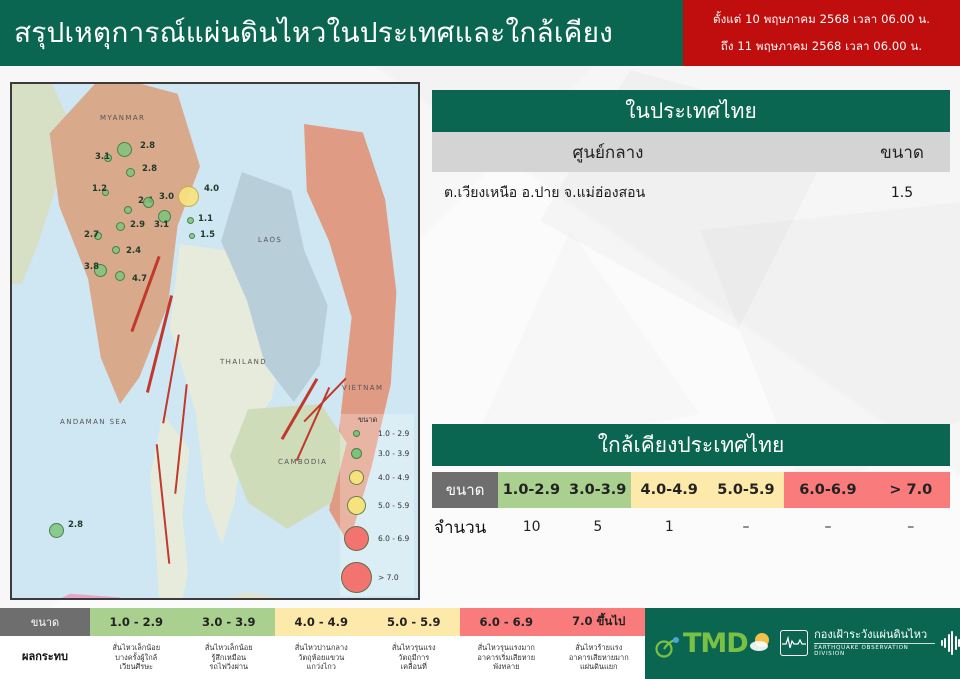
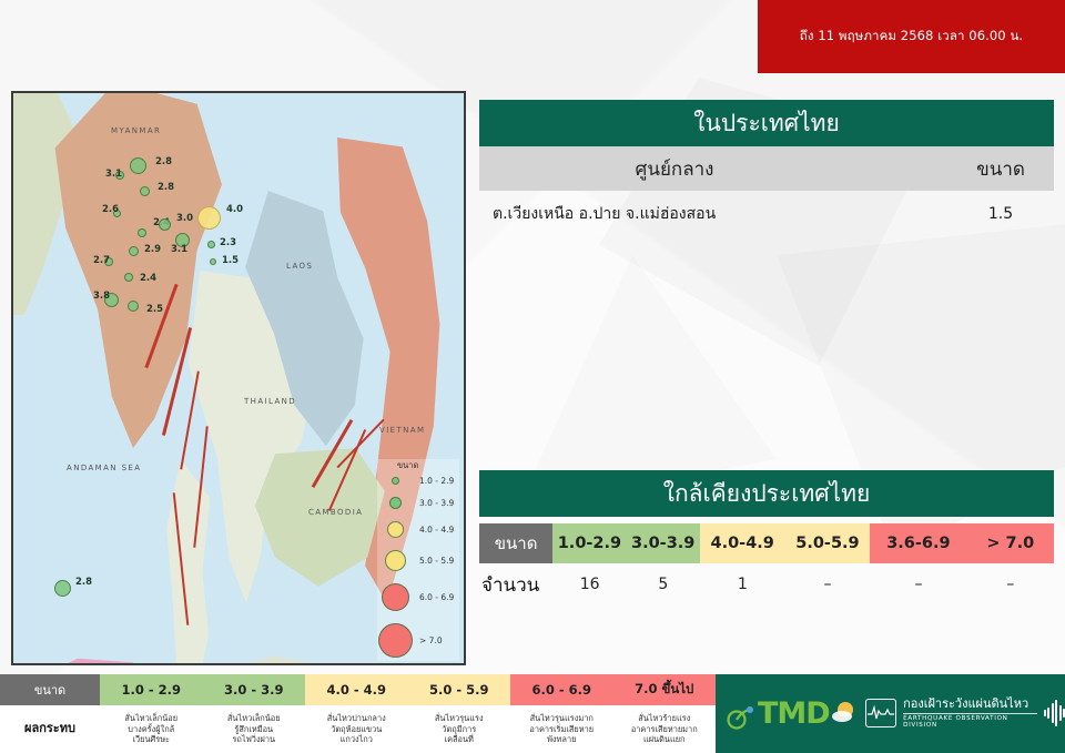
- สรุปเหตุการณ์แผ่นดินไหวในประเทศและใกล้เคียง
- ตั้งแต่ 10 พฤษภาคม 2568 เวลา 06.00 น.
  ถึง 11 พฤษภาคม 2568 เวลา 06.00 น.
  MYANMAR
  LAOS
  THAILAND
  VIETNAM
  CAMBODIA
  ANDAMAN SEA
  2.8
  3.1
  2.8
- 1.2
+ 2.6
  2.4
  3.0
  4.0
  3.1
- 1.1
+ 2.3
  1.5
  2.9
  2.7
  2.4
  3.8
- 4.7
+ 2.5
  2.8
  ขนาด
  1.0 - 2.9
  3.0 - 3.9
  4.0 - 4.9
  5.0 - 5.9
  6.0 - 6.9
  > 7.0
  ในประเทศไทย
  ศูนย์กลาง
  ขนาด
  ต.เวียงเหนือ อ.ปาย จ.แม่ฮ่องสอน
  1.5
  ใกล้เคียงประเทศไทย
  ขนาด
  1.0-2.9
  3.0-3.9
  4.0-4.9
  5.0-5.9
- 6.0-6.9
+ 3.6-6.9
  > 7.0
  จำนวน
- 10
+ 16
  5
  1
  –
  –
  –
  ขนาด
  1.0 - 2.9
  3.0 - 3.9
  4.0 - 4.9
  5.0 - 5.9
  6.0 - 6.9
  7.0 ขึ้นไป
  ผลกระทบ
  สั่นไหวเล็กน้อย
  บางครั้งผู้ใกล้
  เวียนศีรษะ
  สั่นไหวเล็กน้อย
  รู้สึกเหมือน
  รถไฟวิ่งผ่าน
  สั่นไหวปานกลาง
  วัตถุห้อยแขวน
  แกว่งไกว
  สั่นไหวรุนแรง
  วัตถุมีการ
  เคลื่อนที่
  สั่นไหวรุนแรงมาก
  อาคารเริ่มเสียหาย
  พังทลาย
  สั่นไหวร้ายแรง
  อาคารเสียหายมาก
  แผ่นดินแยก
  TMD
  กองเฝ้าระวังแผ่นดินไหว
